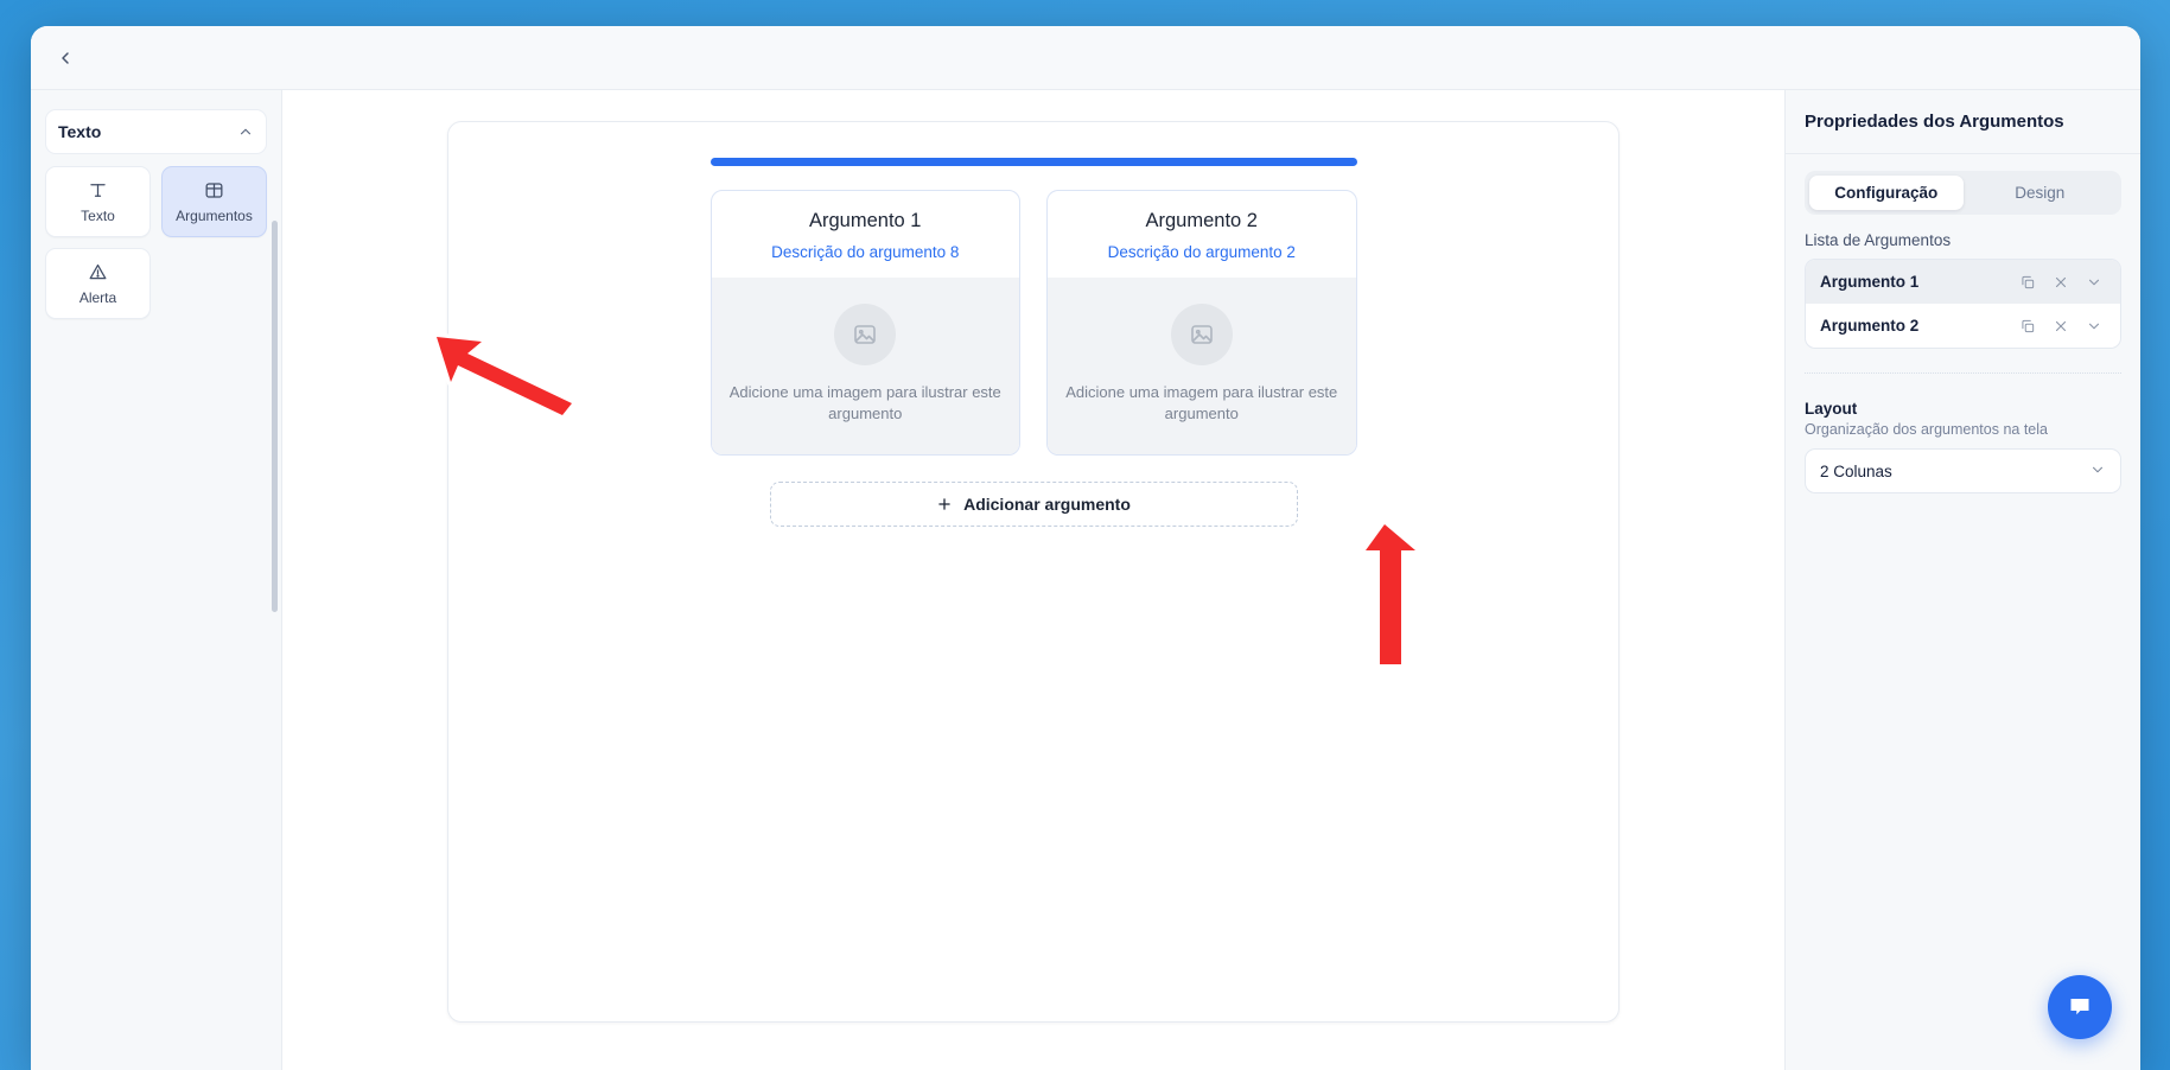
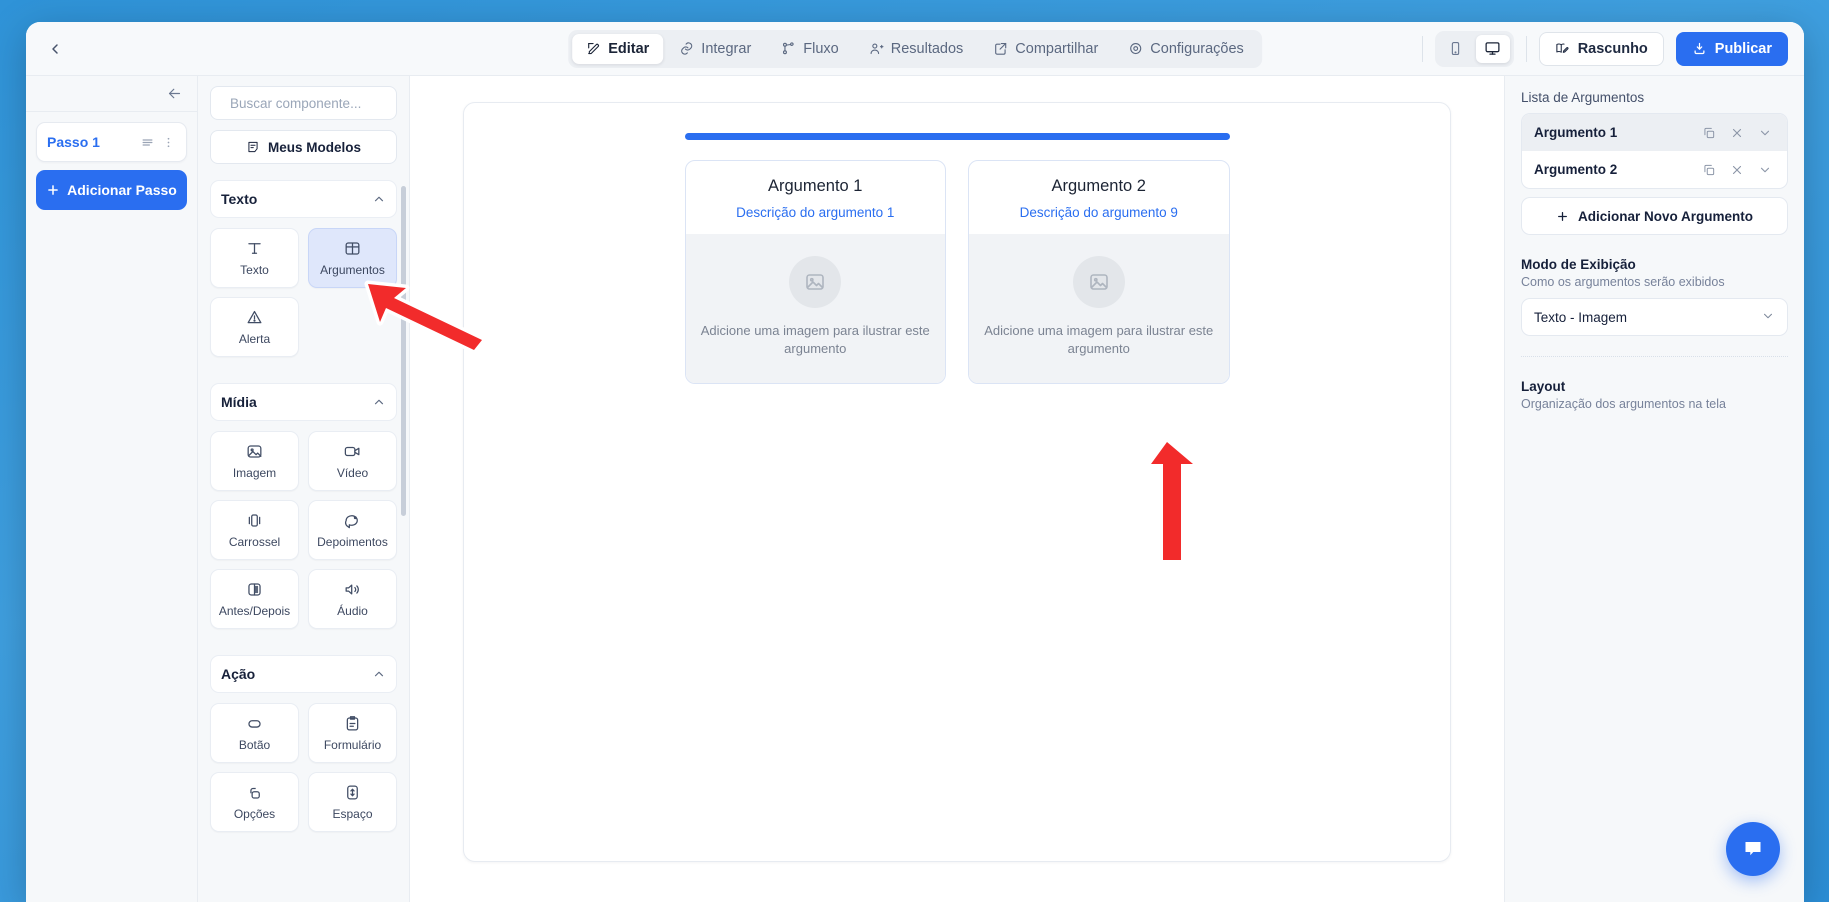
+ Editar
+ Integrar
+ Fluxo
+ Resultados
+ Compartilhar
+ Configurações
+ Rascunho
+ Publicar
+ Passo 1
+ Adicionar Passo
+ Buscar componente...
+ Meus Modelos
  Texto
  Texto
  Argumentos
  Alerta
+ Mídia
+ Imagem
+ Vídeo
+ Carrossel
+ Depoimentos
+ Antes/Depois
+ Áudio
+ Ação
+ Botão
+ Formulário
+ Opções
+ Espaço
  Argumento 1
- Descrição do argumento 8
+ Descrição do argumento 1
  Adicione uma imagem para ilustrar este argumento
  Argumento 2
- Descrição do argumento 2
+ Descrição do argumento 9
  Adicione uma imagem para ilustrar este argumento
- Adicionar argumento
- Propriedades dos Argumentos
- Configuração
- Design
  Lista de Argumentos
  Argumento 1
  Argumento 2
+ Adicionar Novo Argumento
+ Modo de Exibição
+ Como os argumentos serão exibidos
+ Texto - Imagem
  Layout
  Organização dos argumentos na tela
- 2 Colunas
